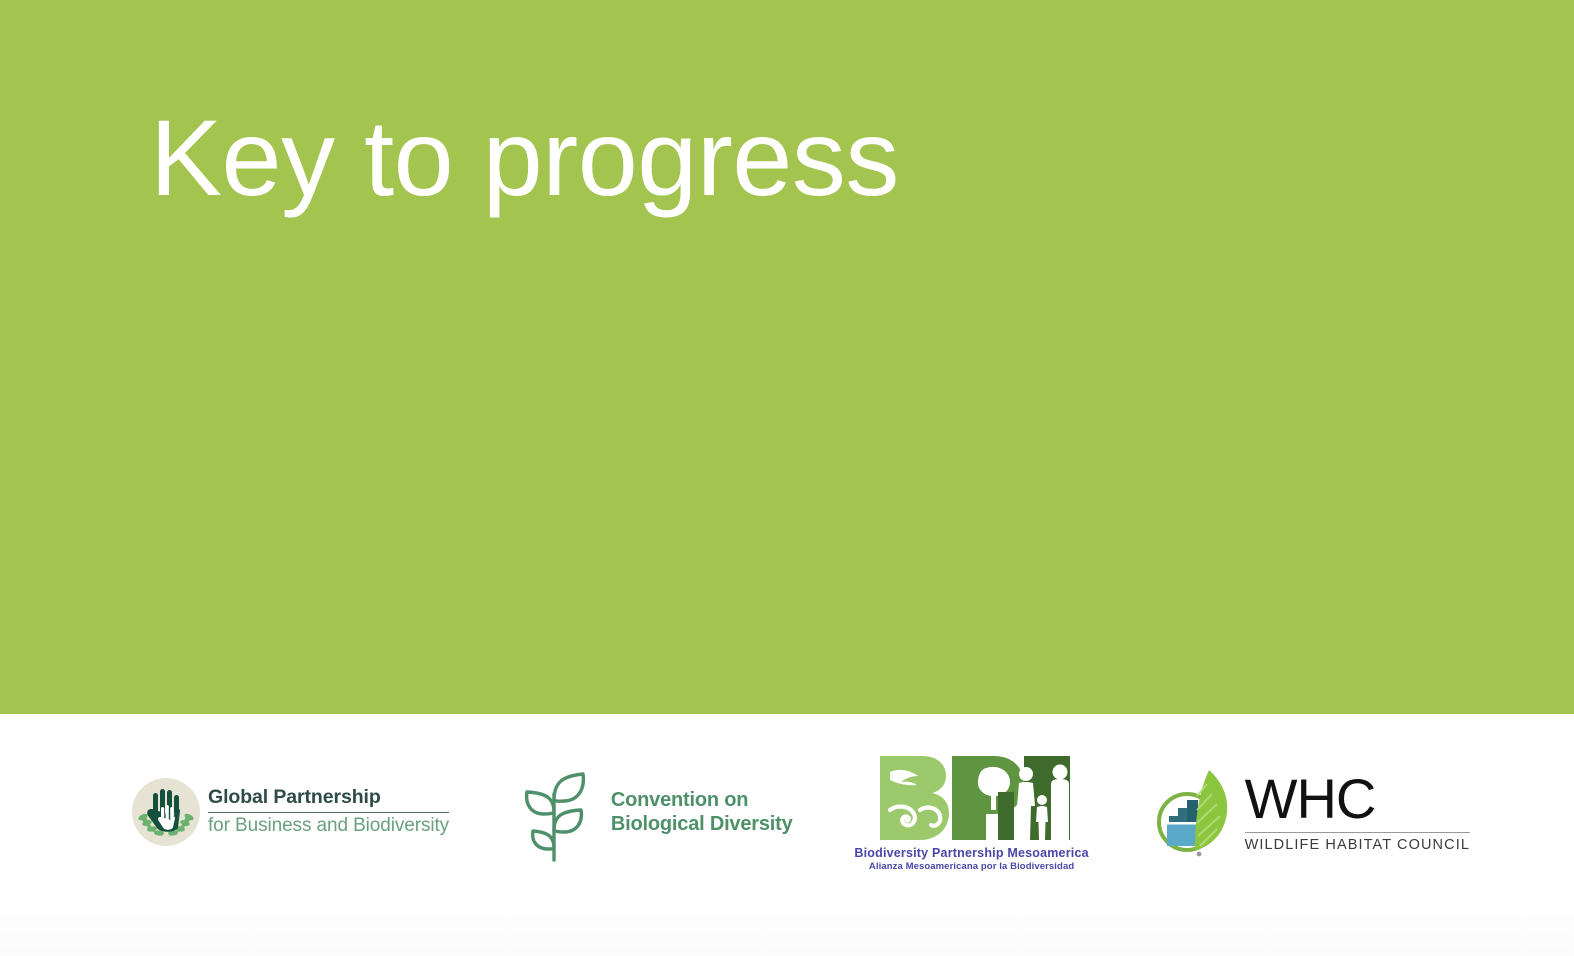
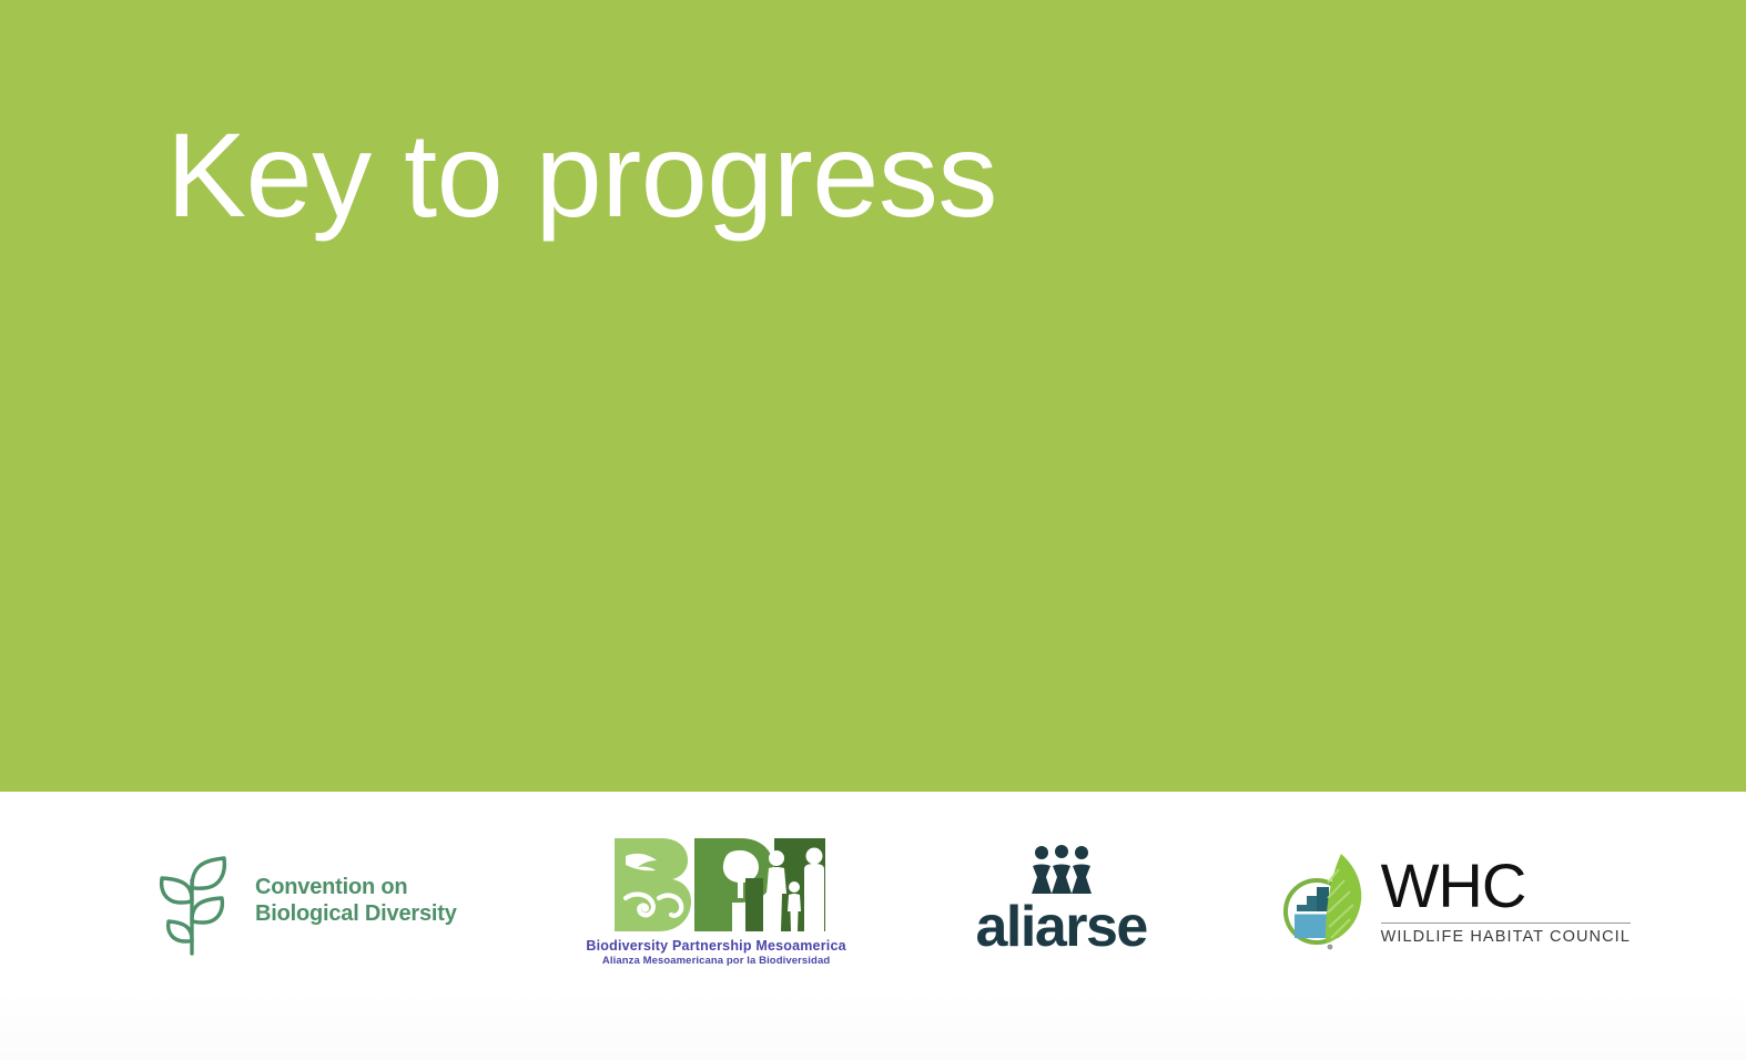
  Key to progress
- Global Partnership
- for Business and Biodiversity
  Convention on
  Biological Diversity
  Biodiversity Partnership Mesoamerica
  Alianza Mesoamericana por la Biodiversidad
+ aliarse
  WHC
  WILDLIFE HABITAT COUNCIL
